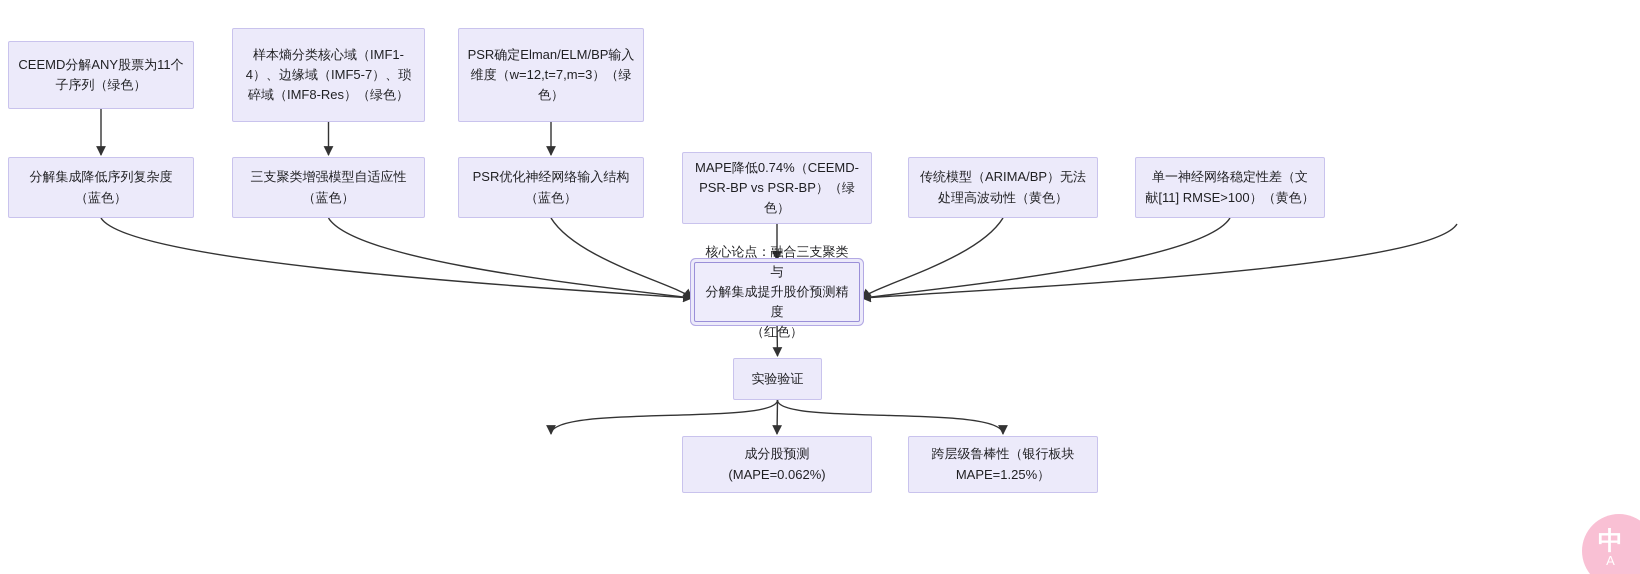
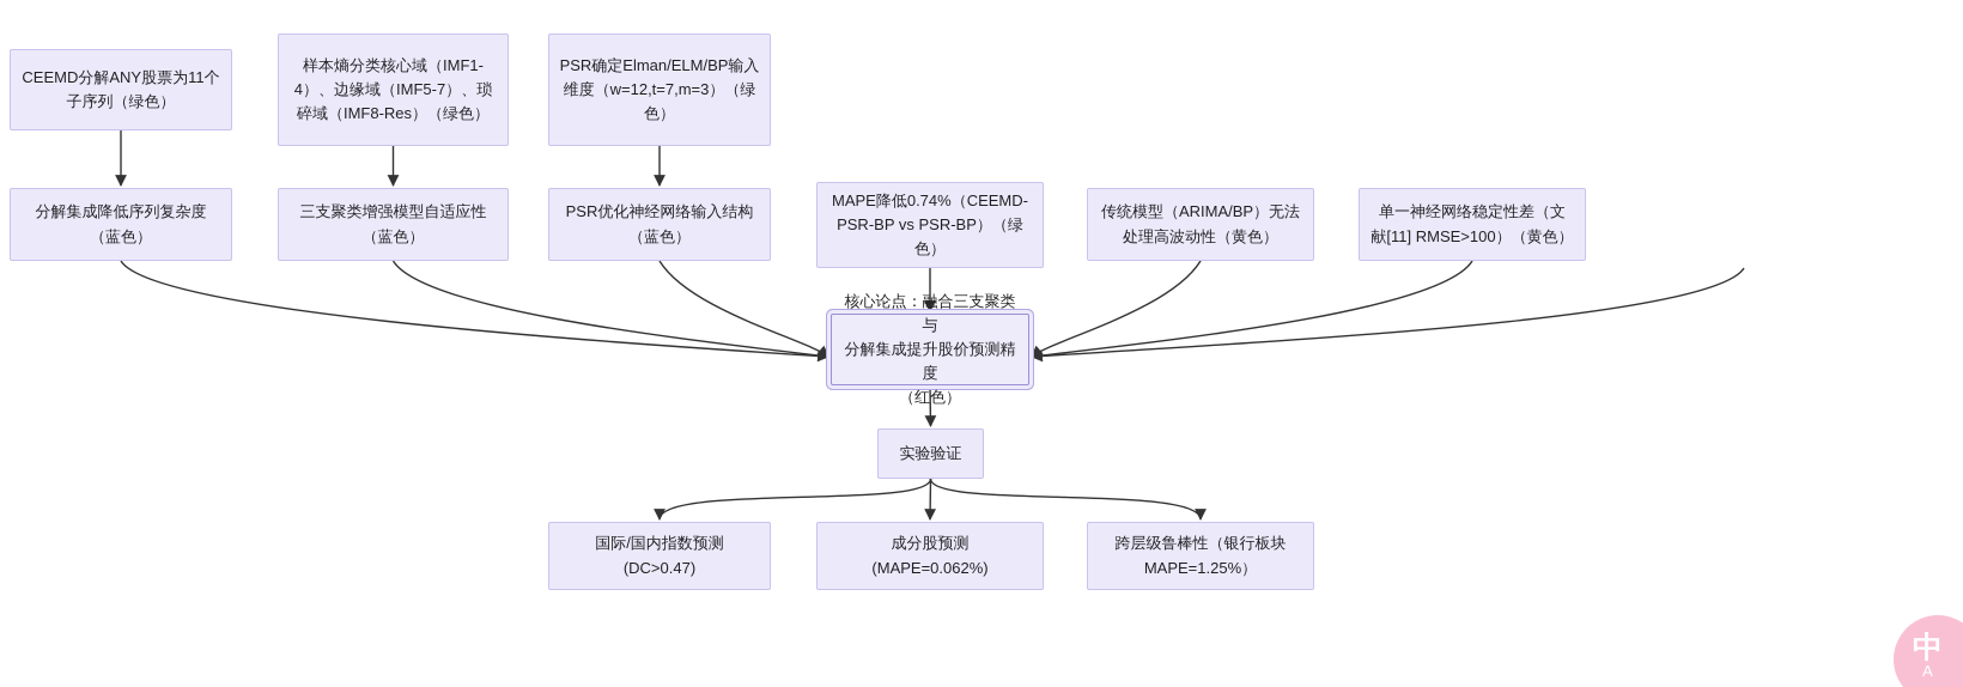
  CEEMD分解ANY股票为11个
  子序列（绿色）
  样本熵分类核心域（IMF1-
  4）、边缘域（IMF5-7）、琐
  碎域（IMF8-Res）（绿色）
  PSR确定Elman/ELM/BP输入
  维度（w=12,t=7,m=3）（绿
  色）
  分解集成降低序列复杂度
  （蓝色）
  三支聚类增强模型自适应性
  （蓝色）
  PSR优化神经网络输入结构
  （蓝色）
  MAPE降低0.74%（CEEMD-
  PSR-BP vs PSR-BP）（绿
  色）
  传统模型（ARIMA/BP）无法
  处理高波动性（黄色）
  单一神经网络稳定性差（文
  献[11] RMSE>100）（黄色）
  核心论点：融合三支聚类与
  分解集成提升股价预测精度
  （红色）
  实验验证
+ 国际/国内指数预测
+ (DC>0.47)
  成分股预测
  (MAPE=0.062%)
  跨层级鲁棒性（银行板块
  MAPE=1.25%）
  中
  A
